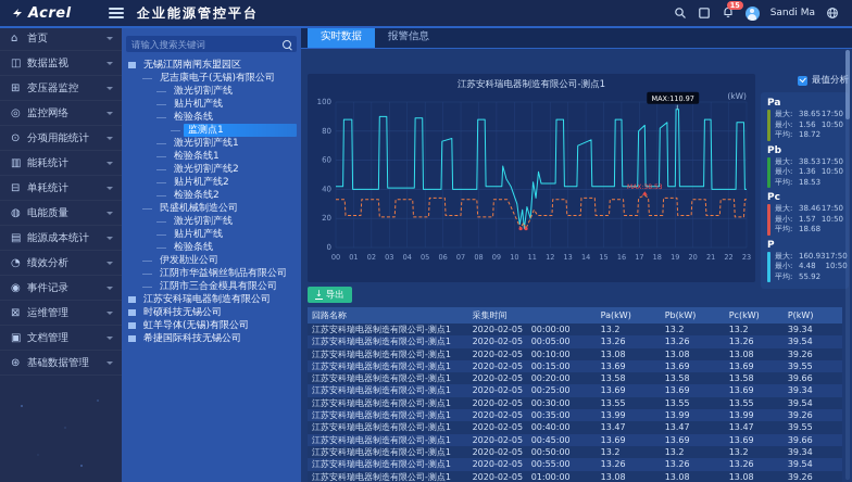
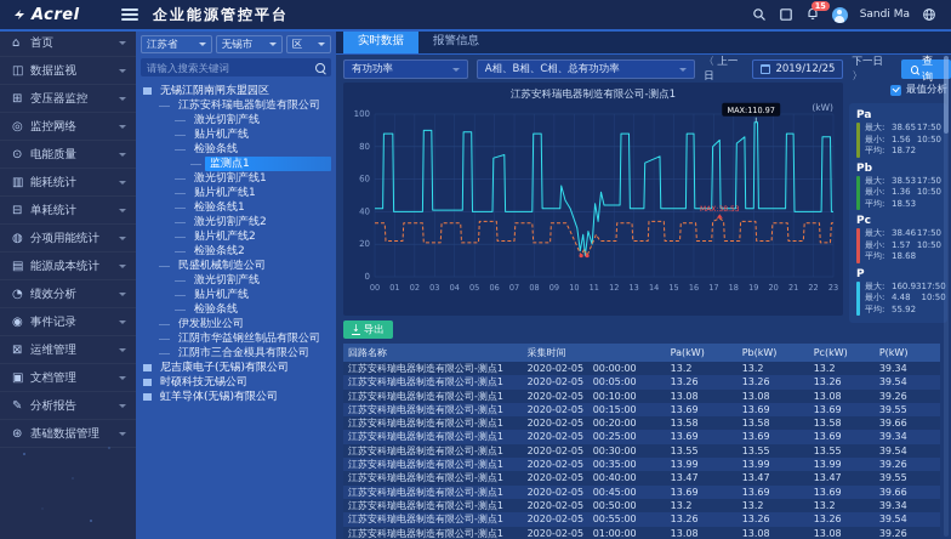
  Acrel
  企业能源管控平台
  15
  Sandi Ma
  ⌂
  首页
  ◫
  数据监视
  ⊞
  变压器监控
  ◎
  监控网络
  ⊙
- 分项用能统计
+ 电能质量
  ▥
  能耗统计
  ⊟
  单耗统计
  ◍
- 电能质量
+ 分项用能统计
  ▤
  能源成本统计
  ◔
  绩效分析
  ◉
  事件记录
  ⊠
  运维管理
  ▣
  文档管理
+ ✎
+ 分析报告
  ⊛
  基础数据管理
+ 江苏省
+ 无锡市
+ 区
  请输入搜索关键词
  无锡江阴南闸东盟园区
- 尼吉康电子(无锡)有限公司
+ 江苏安科瑞电器制造有限公司
  激光切割产线
  贴片机产线
  检验条线
  监测点1
  激光切割产线1
+ 贴片机产线1
  检验条线1
  激光切割产线2
  贴片机产线2
  检验条线2
  民盛机械制造公司
  激光切割产线
  贴片机产线
  检验条线
  伊发勘业公司
  江阴市华益钢丝制品有限公司
  江阴市三合金模具有限公司
- 江苏安科瑞电器制造有限公司
+ 尼吉康电子(无锡)有限公司
  时硕科技无锡公司
  虹羊导体(无锡)有限公司
- 希捷国际科技无锡公司
  实时数据
  报警信息
+ 有功功率
+ A相、B相、C相、总有功功率
+ 〈 上一日
+ 2019/12/25
+ 下一日 〉
+ 查询
  江苏安科瑞电器制造有限公司-测点1
  (kW)
  00
  01
  02
  03
  04
  05
  06
  07
  08
  09
  10
  11
  12
  13
  14
  15
  16
  17
  18
  19
  20
  21
  22
  23
  0
  20
  40
  60
  80
  100
  MAX:110.97
  最值分析
  Pa
  最大:
  38.65
  17:50
  最小:
  1.56
  10:50
  平均:
  18.72
  Pb
  最大:
  38.53
  17:50
  最小:
  1.36
  10:50
  平均:
  18.53
  Pc
  最大:
  38.46
  17:50
  最小:
  1.57
  10:50
  平均:
  18.68
  P
  最大:
  160.93
  17:50
  最小:
  4.48
  10:50
  平均:
  55.92
  ↓
  导出
  回路名称
  采集时间
  Pa(kW)
  Pb(kW)
  Pc(kW)
  P(kW)
  江苏安科瑞电器制造有限公司-测点1
  2020-02-05
  00:00:00
  13.2
  13.2
  13.2
  39.34
  江苏安科瑞电器制造有限公司-测点1
  2020-02-05
  00:05:00
  13.26
  13.26
  13.26
  39.54
  江苏安科瑞电器制造有限公司-测点1
  2020-02-05
  00:10:00
  13.08
  13.08
  13.08
  39.26
  江苏安科瑞电器制造有限公司-测点1
  2020-02-05
  00:15:00
  13.69
  13.69
  13.69
  39.55
  江苏安科瑞电器制造有限公司-测点1
  2020-02-05
  00:20:00
  13.58
  13.58
  13.58
  39.66
  江苏安科瑞电器制造有限公司-测点1
  2020-02-05
  00:25:00
  13.69
  13.69
  13.69
  39.34
  江苏安科瑞电器制造有限公司-测点1
  2020-02-05
  00:30:00
  13.55
  13.55
  13.55
  39.54
  江苏安科瑞电器制造有限公司-测点1
  2020-02-05
  00:35:00
  13.99
  13.99
  13.99
  39.26
  江苏安科瑞电器制造有限公司-测点1
  2020-02-05
  00:40:00
  13.47
  13.47
  13.47
  39.55
  江苏安科瑞电器制造有限公司-测点1
  2020-02-05
  00:45:00
  13.69
  13.69
  13.69
  39.66
  江苏安科瑞电器制造有限公司-测点1
  2020-02-05
  00:50:00
  13.2
  13.2
  13.2
  39.34
  江苏安科瑞电器制造有限公司-测点1
  2020-02-05
  00:55:00
  13.26
  13.26
  13.26
  39.54
  江苏安科瑞电器制造有限公司-测点1
  2020-02-05
  01:00:00
  13.08
  13.08
  13.08
  39.26
